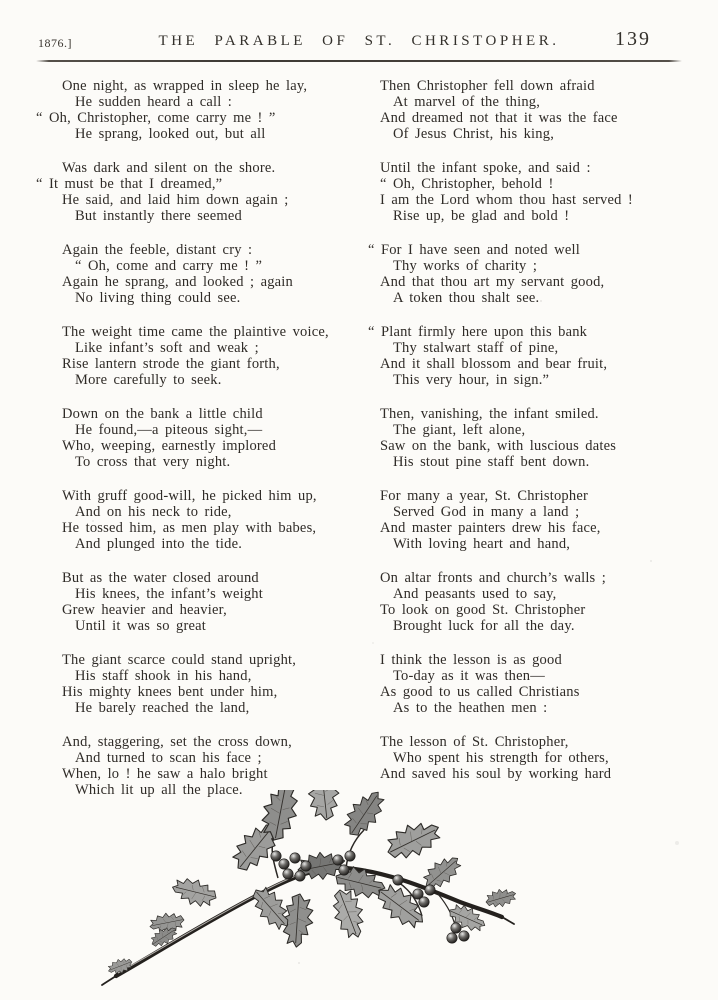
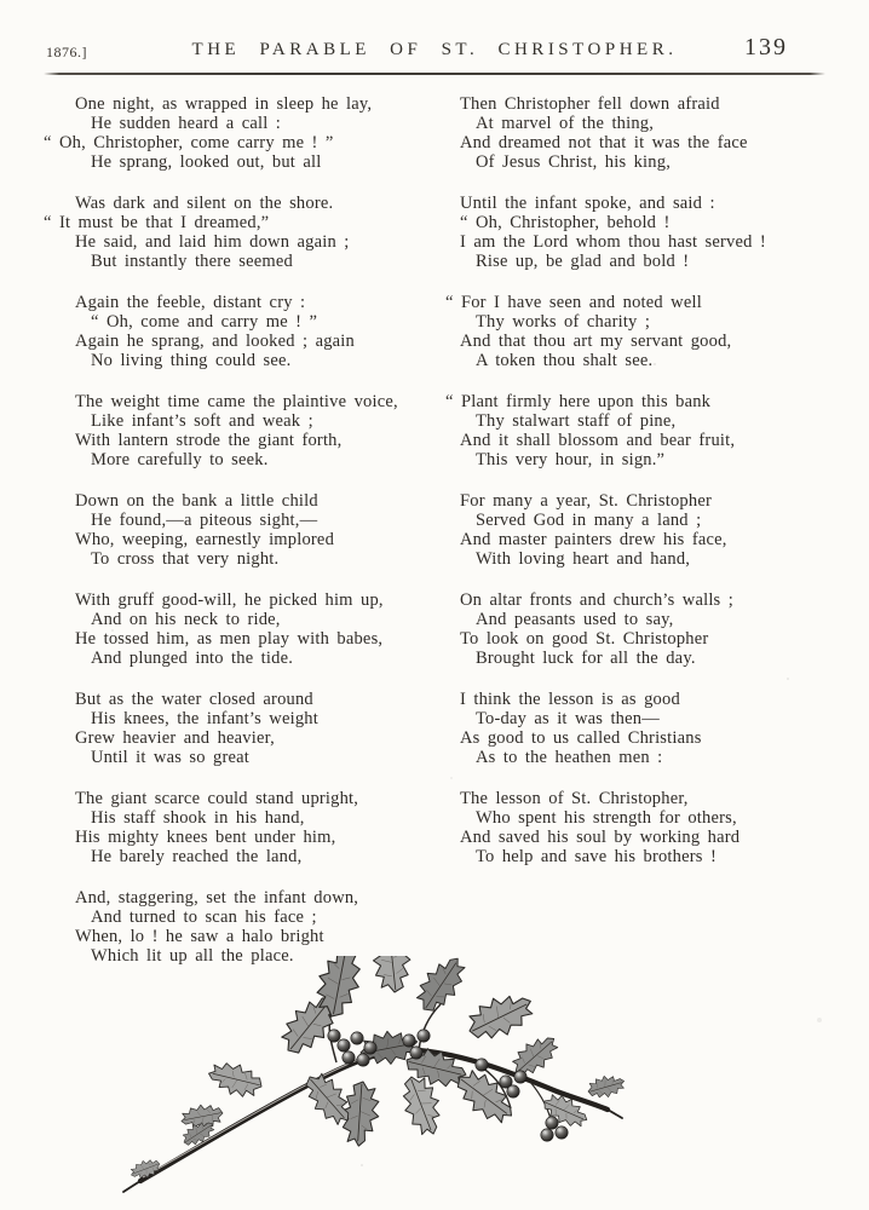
  1876.]
  THE PARABLE OF ST. CHRISTOPHER.
  139
  One night, as wrapped in sleep he lay,
  He sudden heard a call :
  “ Oh, Christopher, come carry me ! ”
  He sprang, looked out, but all
  Was dark and silent on the shore.
  “ It must be that I dreamed,”
  He said, and laid him down again ;
  But instantly there seemed
  Again the feeble, distant cry :
  “ Oh, come and carry me ! ”
  Again he sprang, and looked ; again
  No living thing could see.
  The weight time came the plaintive voice,
  Like infant’s soft and weak ;
- Rise lantern strode the giant forth,
+ With lantern strode the giant forth,
  More carefully to seek.
  Down on the bank a little child
  He found,—a piteous sight,—
  Who, weeping, earnestly implored
  To cross that very night.
  With gruff good-will, he picked him up,
  And on his neck to ride,
  He tossed him, as men play with babes,
  And plunged into the tide.
  But as the water closed around
  His knees, the infant’s weight
  Grew heavier and heavier,
  Until it was so great
  The giant scarce could stand upright,
  His staff shook in his hand,
  His mighty knees bent under him,
  He barely reached the land,
- And, staggering, set the cross down,
+ And, staggering, set the infant down,
  And turned to scan his face ;
  When, lo ! he saw a halo bright
  Which lit up all the place.
  Then Christopher fell down afraid
  At marvel of the thing,
  And dreamed not that it was the face
  Of Jesus Christ, his king,
  Until the infant spoke, and said :
  “ Oh, Christopher, behold !
  I am the Lord whom thou hast served !
  Rise up, be glad and bold !
  “ For I have seen and noted well
  Thy works of charity ;
  And that thou art my servant good,
  A token thou shalt see.
  “ Plant firmly here upon this bank
  Thy stalwart staff of pine,
  And it shall blossom and bear fruit,
  This very hour, in sign.”
- Then, vanishing, the infant smiled.
- The giant, left alone,
- Saw on the bank, with luscious dates
- His stout pine staff bent down.
  For many a year, St. Christopher
  Served God in many a land ;
  And master painters drew his face,
  With loving heart and hand,
  On altar fronts and church’s walls ;
  And peasants used to say,
  To look on good St. Christopher
  Brought luck for all the day.
  I think the lesson is as good
  To-day as it was then—
  As good to us called Christians
  As to the heathen men :
  The lesson of St. Christopher,
  Who spent his strength for others,
  And saved his soul by working hard
+ To help and save his brothers !
